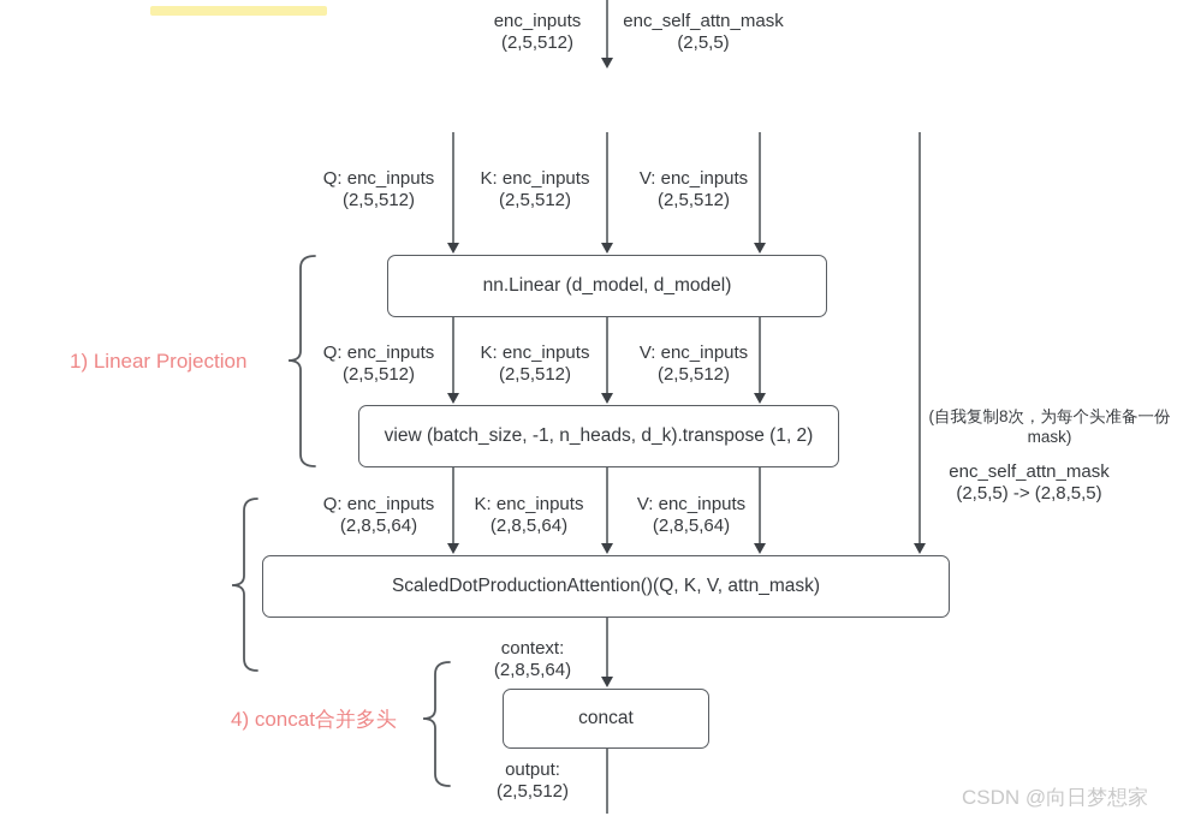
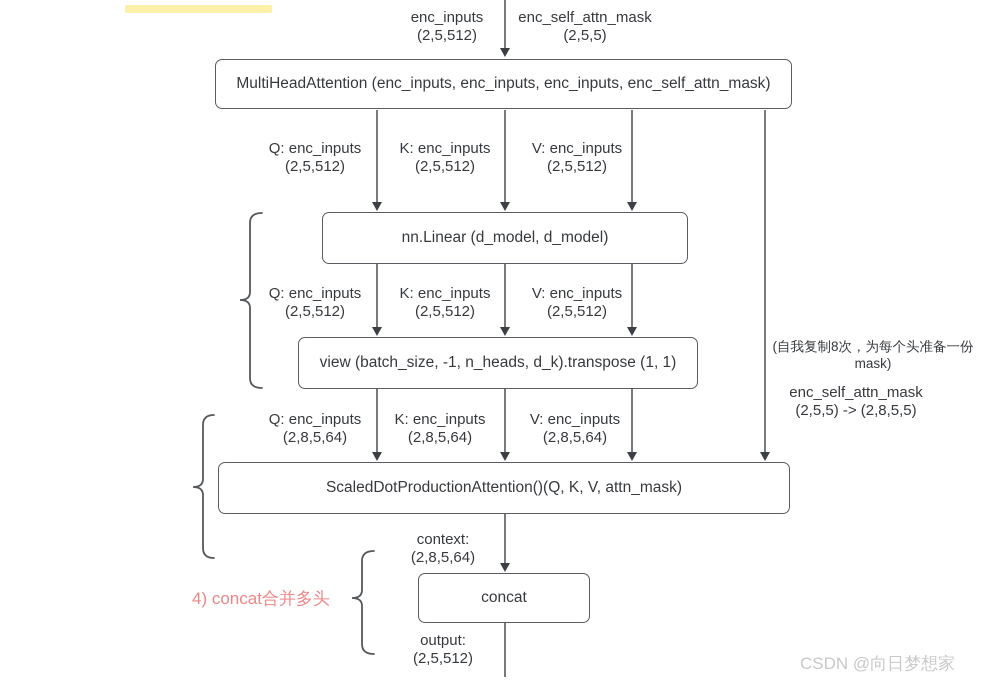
  enc_inputs
  (2,5,512)
  enc_self_attn_mask
  (2,5,5)
+ MultiHeadAttention (enc_inputs, enc_inputs, enc_inputs, enc_self_attn_mask)
  nn.Linear (d_model, d_model)
- view (batch_size, -1, n_heads, d_k).transpose (1, 2)
+ view (batch_size, -1, n_heads, d_k).transpose (1, 1)
  ScaledDotProductionAttention()(Q, K, V, attn_mask)
  concat
  Q: enc_inputs
  (2,5,512)
  K: enc_inputs
  (2,5,512)
  V: enc_inputs
  (2,5,512)
  Q: enc_inputs
  (2,5,512)
  K: enc_inputs
  (2,5,512)
  V: enc_inputs
  (2,5,512)
  Q: enc_inputs
  (2,8,5,64)
  K: enc_inputs
  (2,8,5,64)
  V: enc_inputs
  (2,8,5,64)
- 1) Linear Projection
  4) concat合并多头
  (自我复制8次，为每个头准备一份
  mask)
  enc_self_attn_mask
  (2,5,5) -> (2,8,5,5)
  context:
  (2,8,5,64)
  output:
  (2,5,512)
  CSDN @向日梦想家
